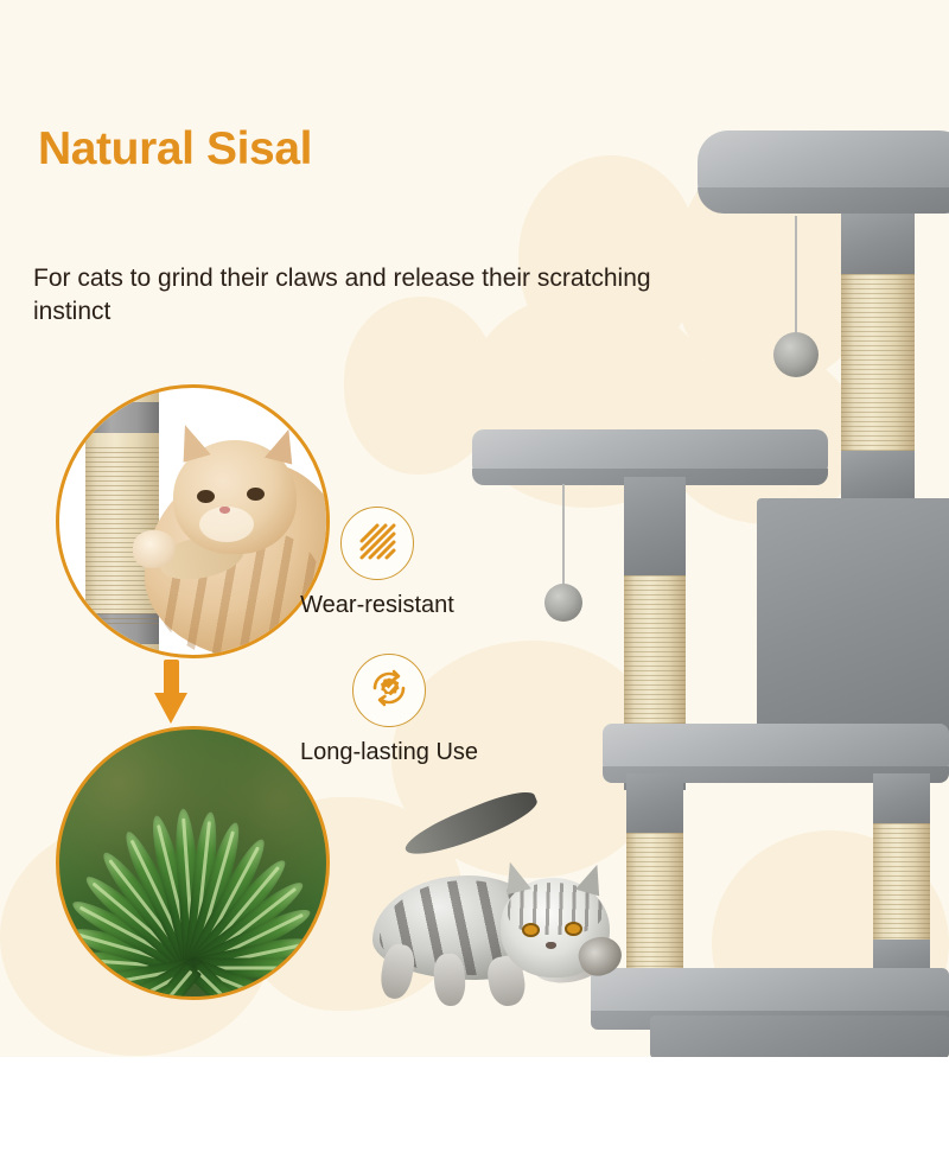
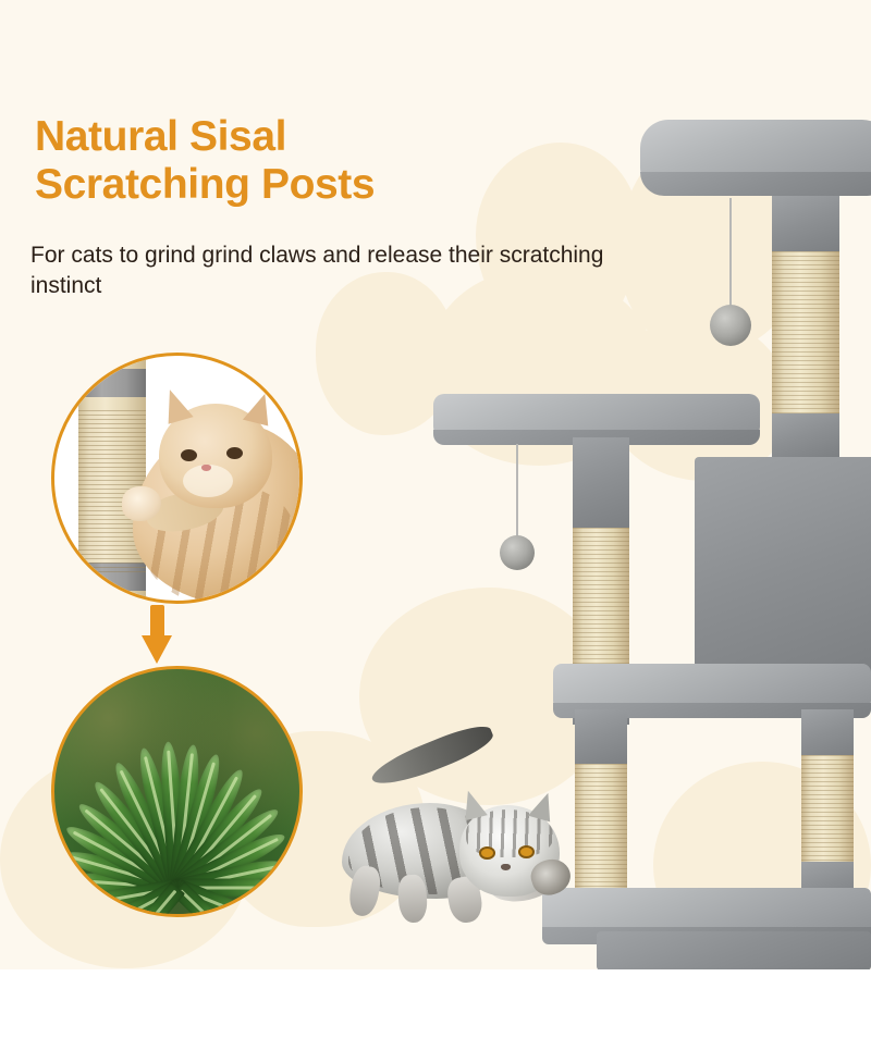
  Natural Sisal
+ Scratching Posts
- For cats to grind their claws and release their scratching instinct
+ For cats to grind grind claws and release their scratching instinct
- Wear-resistant
- Long-lasting Use
